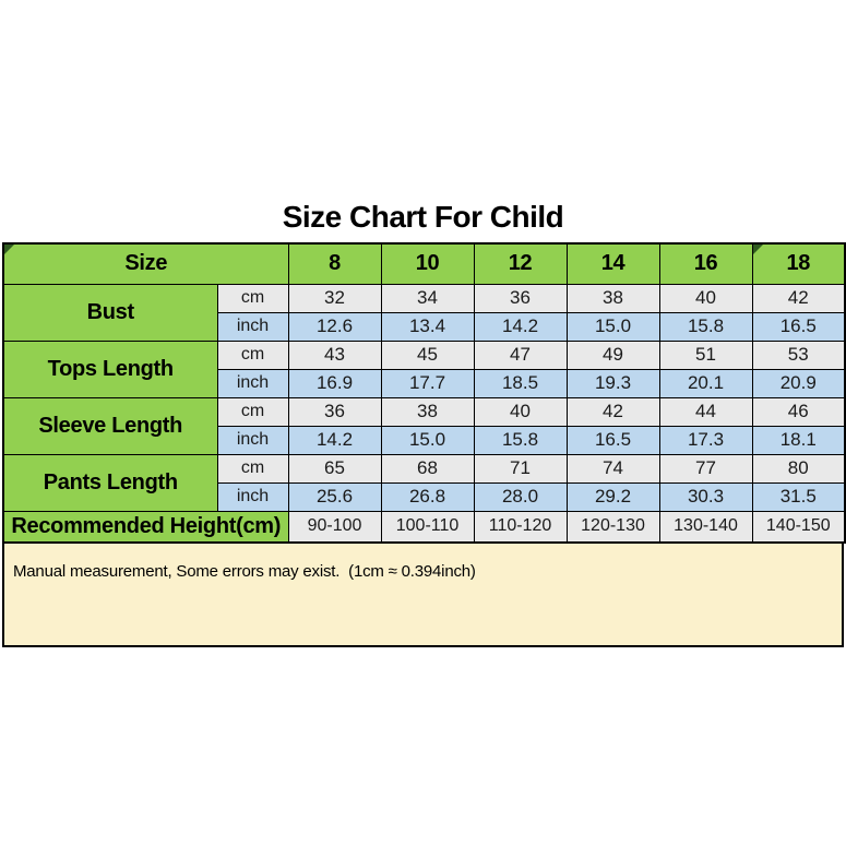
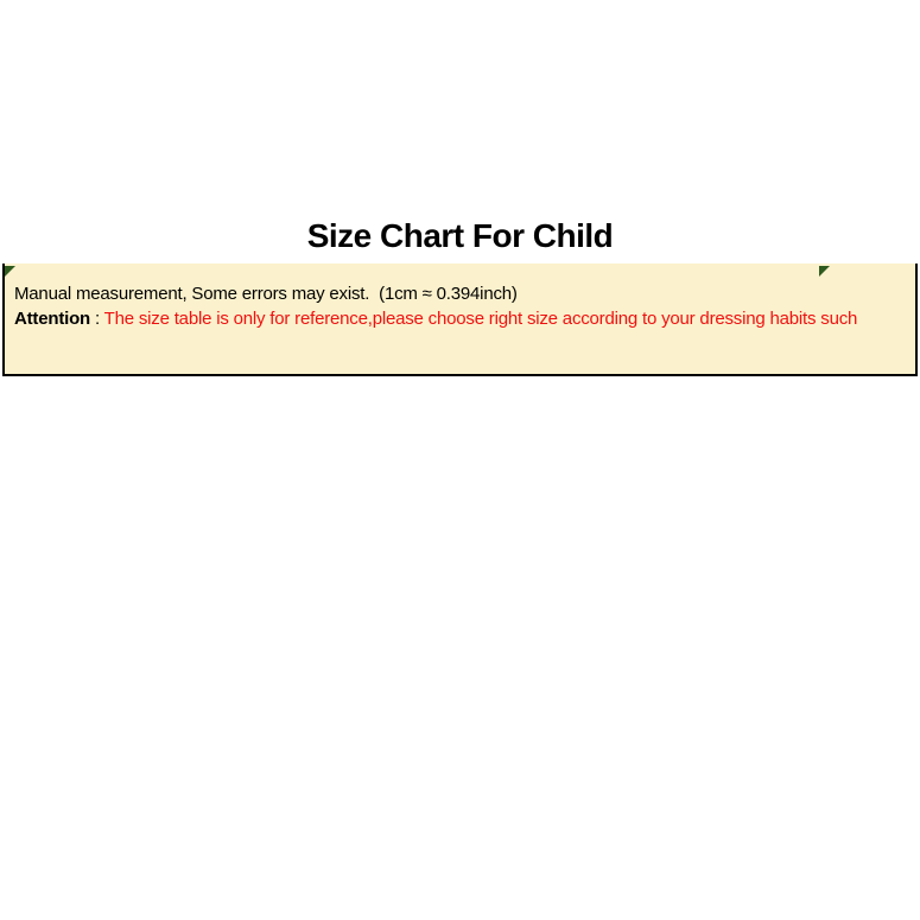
  Size Chart For Child
- Size	8	10	12	14	16	18
- Bust	cm	32	34	36	38	40	42
- inch	12.6	13.4	14.2	15.0	15.8	16.5
- Tops Length	cm	43	45	47	49	51	53
- inch	16.9	17.7	18.5	19.3	20.1	20.9
- Sleeve Length	cm	36	38	40	42	44	46
- inch	14.2	15.0	15.8	16.5	17.3	18.1
- Pants Length	cm	65	68	71	74	77	80
- inch	25.6	26.8	28.0	29.2	30.3	31.5
- Recommended Height(cm)	90-100	100-110	110-120	120-130	130-140	140-150
  Manual measurement, Some errors may exist. (1cm ≈ 0.394inch)
+ Attention : The size table is only for reference,please choose right size according to your dressing habits such
